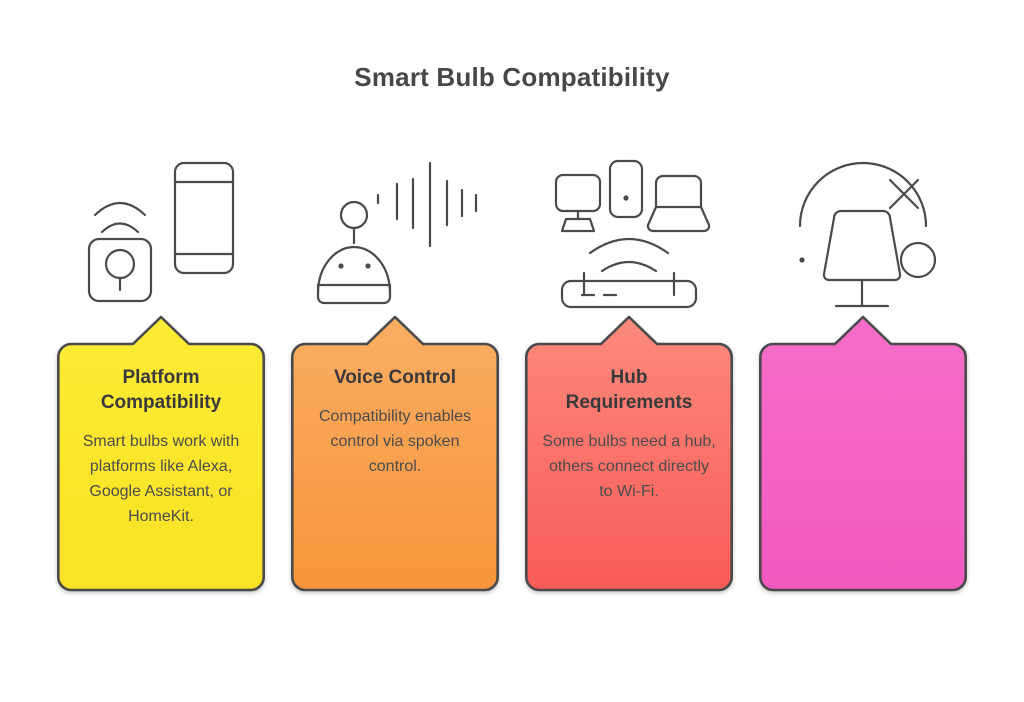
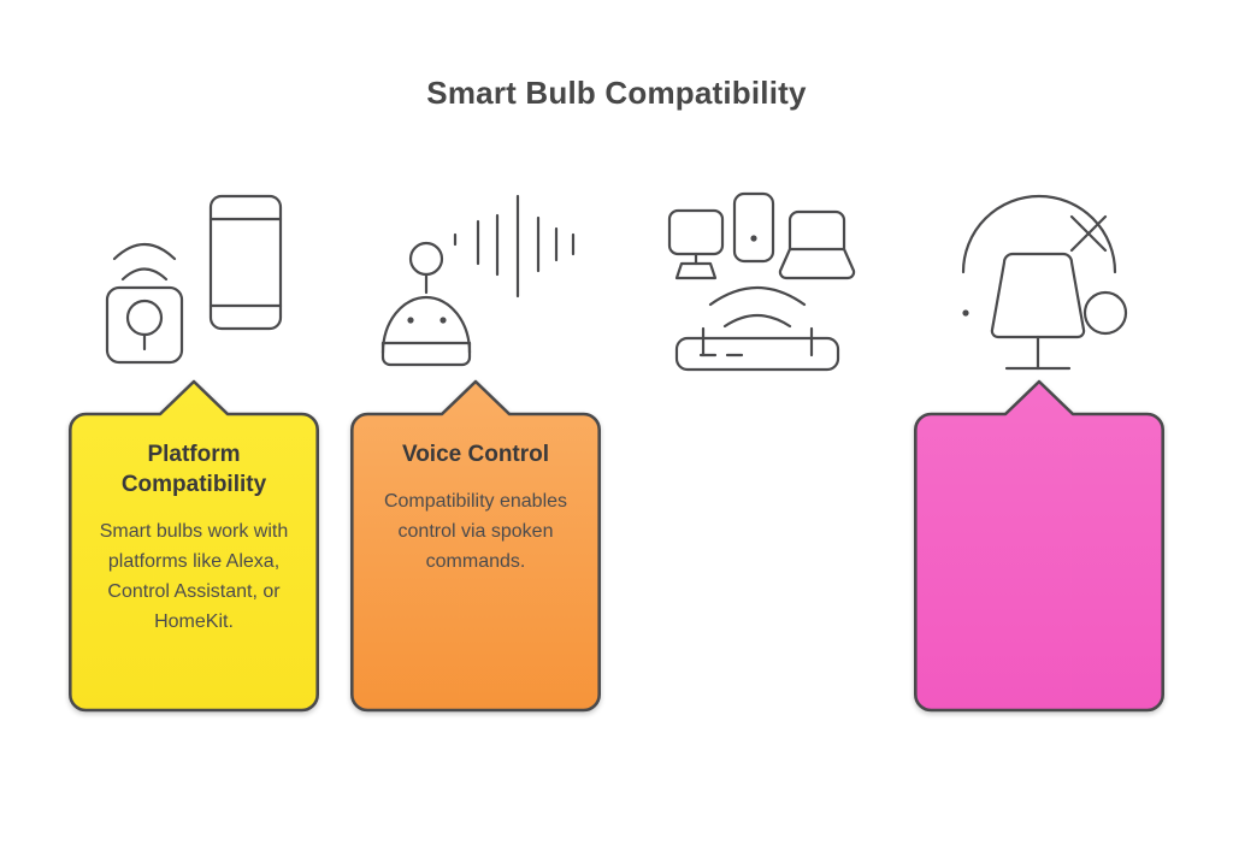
  Smart Bulb Compatibility
  Platform
  Compatibility
- Smart bulbs work with platforms like Alexa, Google Assistant, or HomeKit.
+ Smart bulbs work with platforms like Alexa, Control Assistant, or HomeKit.
  Voice Control
- Compatibility enables control via spoken control.
+ Compatibility enables control via spoken commands.
- Hub
- Requirements
- Some bulbs need a hub, others connect directly to Wi-Fi.
